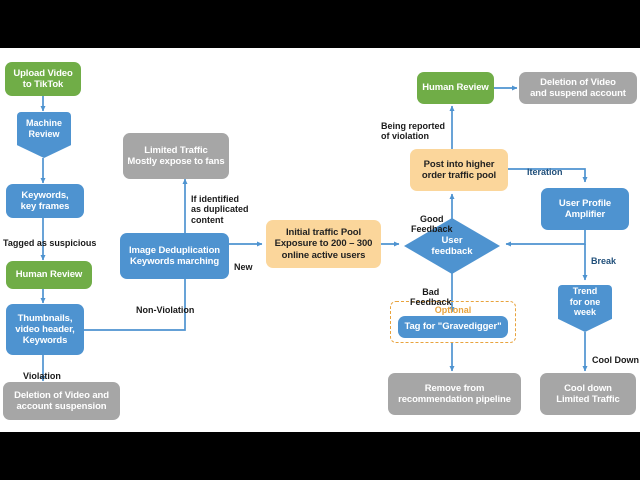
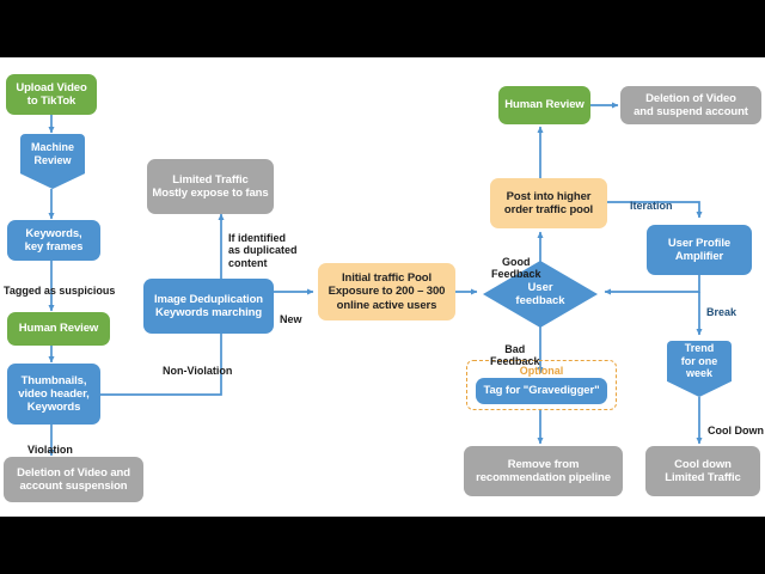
  Upload Video
  to TikTok
  Machine
  Review
  Keywords,
  key frames
  Tagged as suspicious
  Human Review
  Thumbnails,
  video header,
  Keywords
  Violation
  Deletion of Video and
  account suspension
  Limited Traffic
  Mostly expose to fans
  If identified
  as duplicated
  content
  Image Deduplication
  Keywords marching
  New
  Non-Violation
  Initial traffic Pool
  Exposure to 200 – 300
  online active users
  Human Review
  Deletion of Video
  and suspend account
- Being reported
- of violation
  Post into higher
  order traffic pool
  Iteration
  User Profile
  Amplifier
  Good
  Feedback
  User
  feedback
  Break
  Bad
  Feedback
  Trend
  for one
  week
  Optional
  Tag for "Gravedigger"
  Cool Down
  Remove from
  recommendation pipeline
  Cool down
  Limited Traffic
